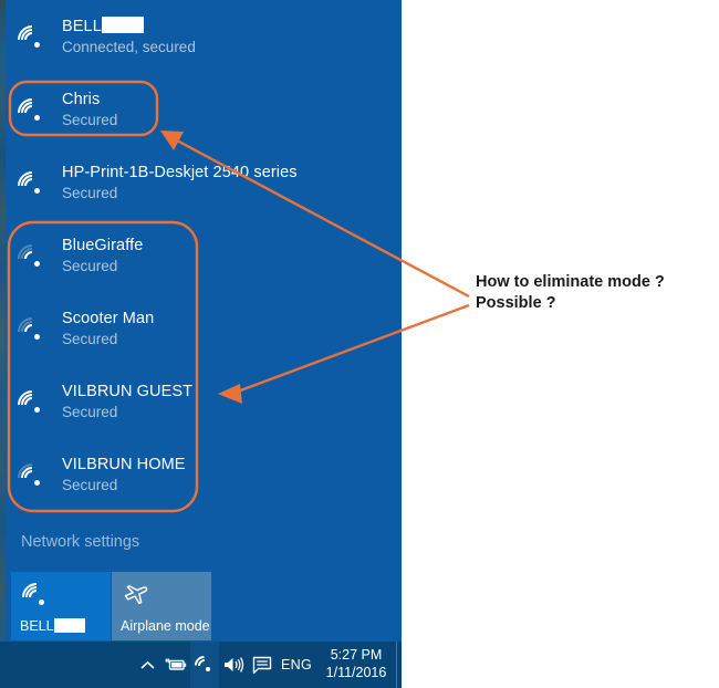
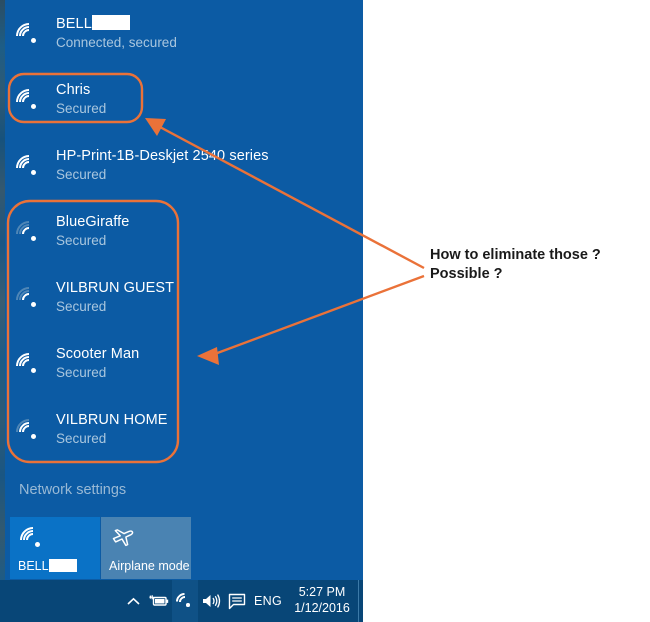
  BELL
  Connected, secured
  Chris
  Secured
  HP-Print-1B-Deskjet 250 series
  Secured
  BlueGiraffe
  Secured
- Scooter Man
+ VILBRUN GUEST
  Secured
- VILBRUN GUEST
+ Scooter Man
  Secured
  VILBRUN HOME
  Secured
  Network settings
  BELL
  Airplane mode
  ENG
  5:27 PM
- 1/11/2016
+ 1/12/2016
- How to eliminate mode ?
+ How to eliminate those ?
  Possible ?
